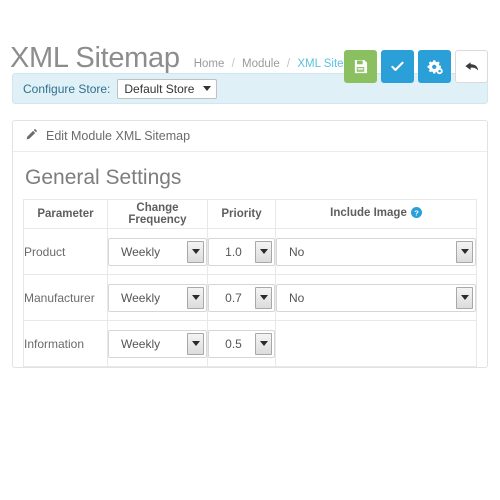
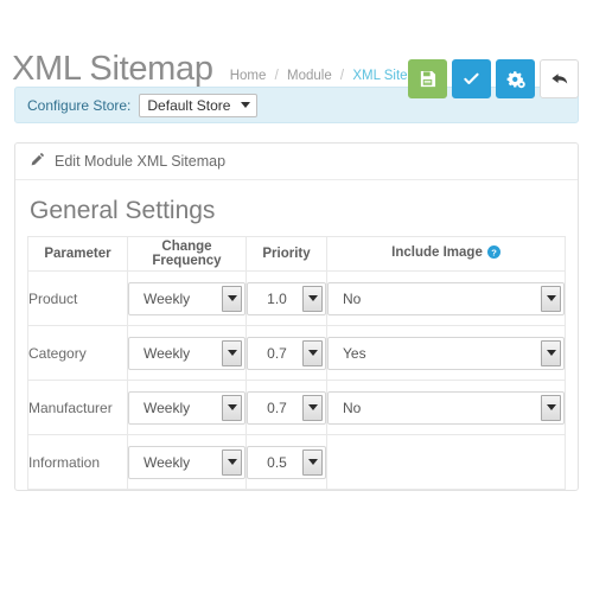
  XML Sitemap
  Home / Module / XML Site
  Configure Store:
  Default Store
  Edit Module XML Sitemap
  General Settings
  Parameter	Change Frequency	Priority	Include Image ?
  Product	Weekly	1.0	No
+ Category	Weekly	0.7	Yes
  Manufacturer	Weekly	0.7	No
  Information	Weekly	0.5
